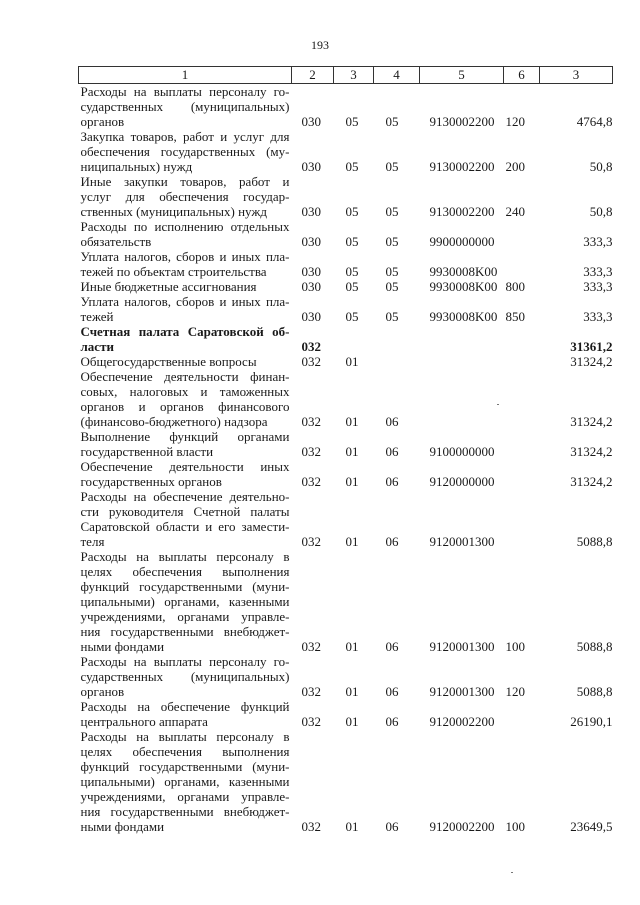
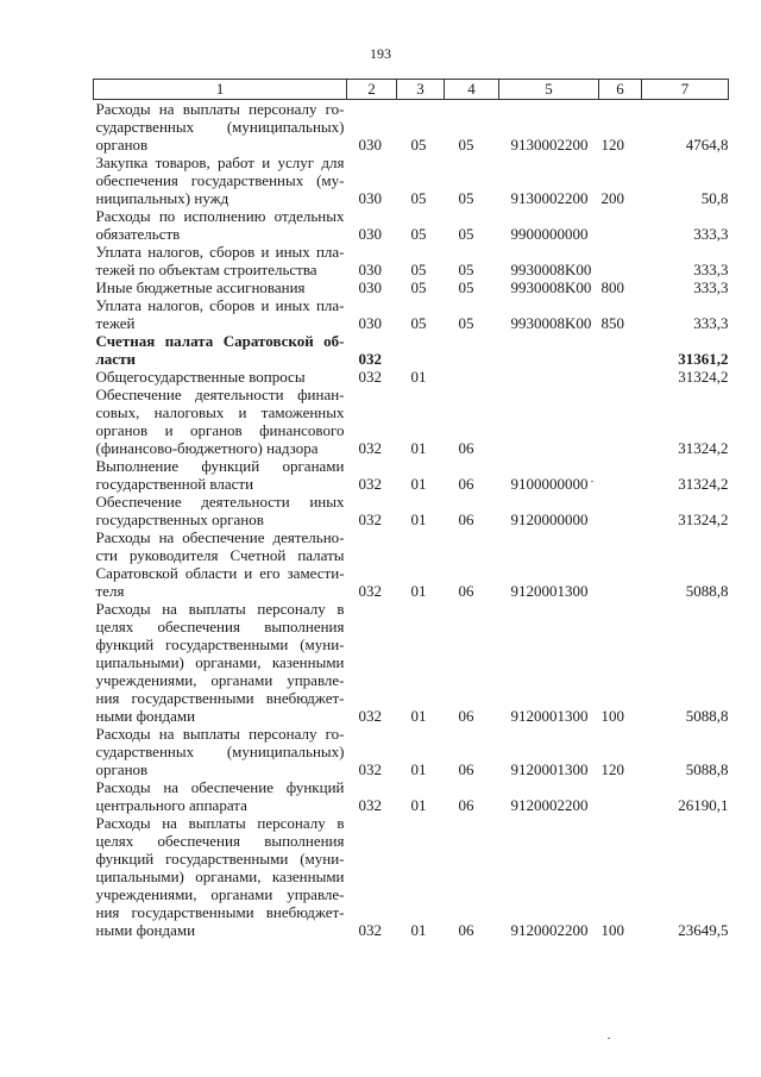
  193
- 1	2	3	4	5	6	3
+ 1	2	3	4	5	6	7
  Расходы на выплаты персоналу го-сударственных (муниципальных)органов	030	05	05	9130002200	120	4764,8
  Закупка товаров, работ и услуг дляобеспечения государственных (му-ниципальных) нужд	030	05	05	9130002200	200	50,8
- Иные закупки товаров, работ иуслуг для обеспечения государ-ственных (муниципальных) нужд	030	05	05	9130002200	240	50,8
  Расходы по исполнению отдельныхобязательств	030	05	05	9900000000		333,3
  Уплата налогов, сборов и иных пла-тежей по объектам строительства	030	05	05	9930008K00		333,3
  Иные бюджетные ассигнования	030	05	05	9930008K00	800	333,3
  Уплата налогов, сборов и иных пла-тежей	030	05	05	9930008K00	850	333,3
  Счетная палата Саратовской об-ласти	032					31361,2
  Общегосударственные вопросы	032	01				31324,2
  Обеспечение деятельности финан-совых, налоговых и таможенныхорганов и органов финансового(финансово-бюджетного) надзора	032	01	06			31324,2
  Выполнение функций органамигосударственной власти	032	01	06	9100000000		31324,2
  Обеспечение деятельности иныхгосударственных органов	032	01	06	9120000000		31324,2
  Расходы на обеспечение деятельно-сти руководителя Счетной палатыСаратовской области и его замести-теля	032	01	06	9120001300		5088,8
  Расходы на выплаты персоналу вцелях обеспечения выполненияфункций государственными (муни-ципальными) органами, казеннымиучреждениями, органами управле-ния государственными внебюджет-ными фондами	032	01	06	9120001300	100	5088,8
  Расходы на выплаты персоналу го-сударственных (муниципальных)органов	032	01	06	9120001300	120	5088,8
  Расходы на обеспечение функцийцентрального аппарата	032	01	06	9120002200		26190,1
  Расходы на выплаты персоналу вцелях обеспечения выполненияфункций государственными (муни-ципальными) органами, казеннымиучреждениями, органами управле-ния государственными внебюджет-ными фондами	032	01	06	9120002200	100	23649,5
